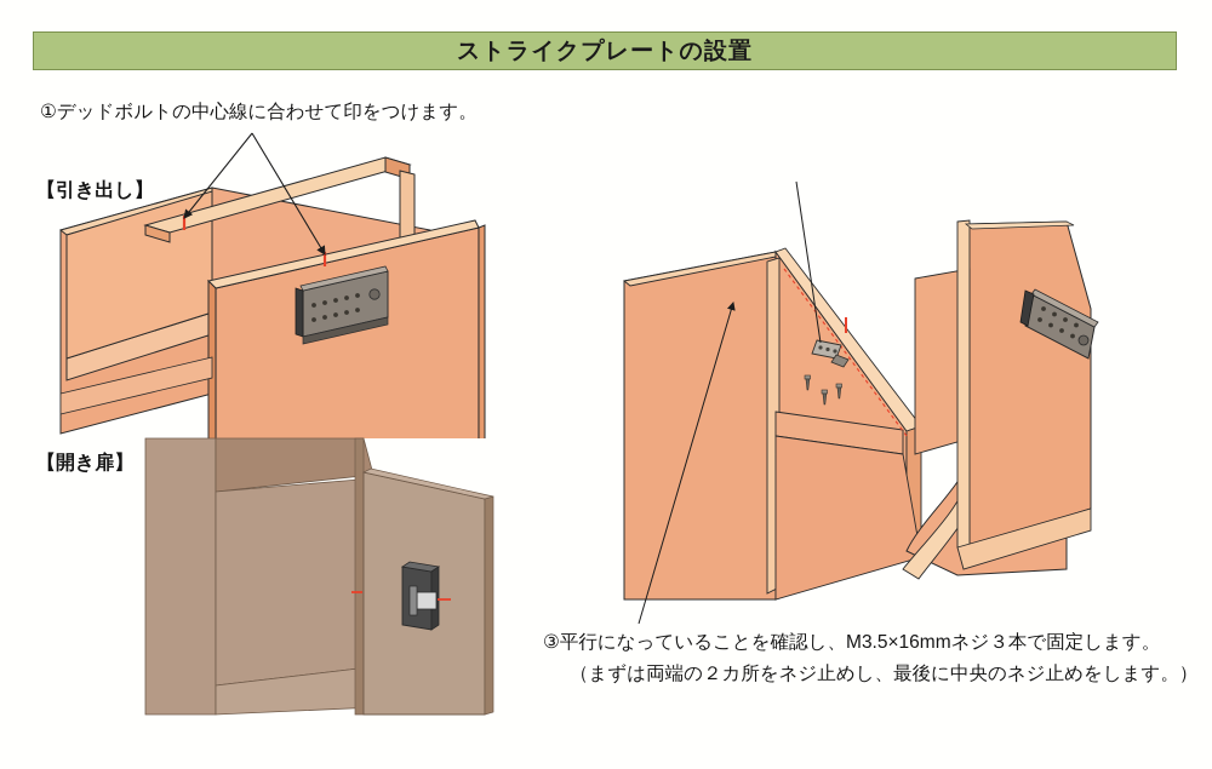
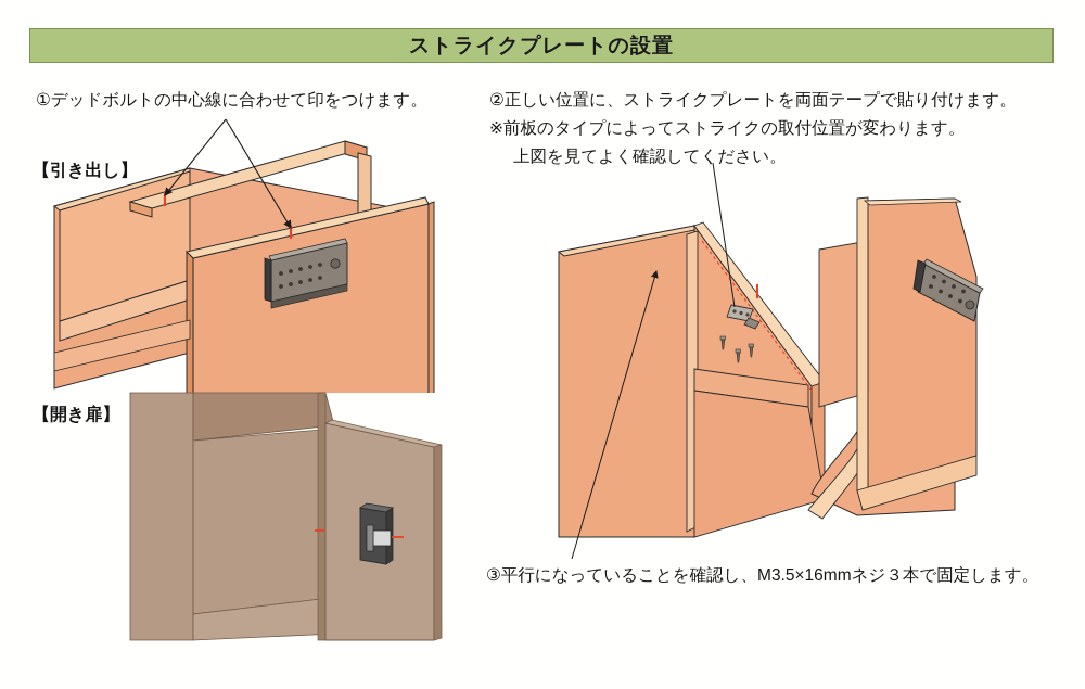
  ストライクプレートの設置
  ①デッドボルトの中心線に合わせて印をつけます。
  【引き出し】
  【開き扉】
+ ②正しい位置に、ストライクプレートを両面テープで貼り付けます。
+ ※前板のタイプによってストライクの取付位置が変わります。
+ 上図を見てよく確認してください。
  ③平行になっていることを確認し、M3.5×16mmネジ３本で固定します。
- （まずは両端の２カ所をネジ止めし、最後に中央のネジ止めをします。）
